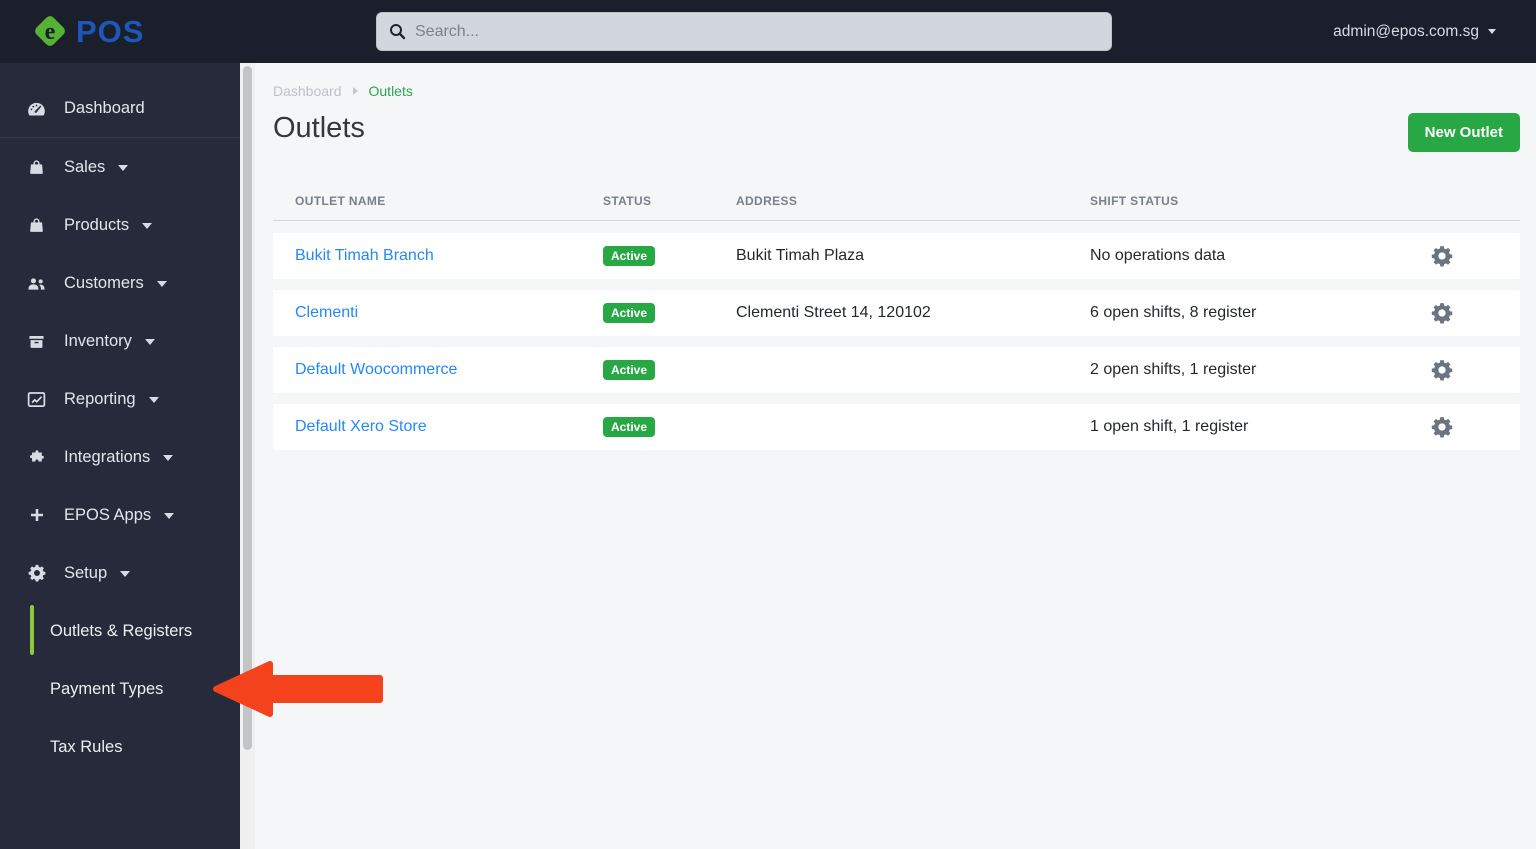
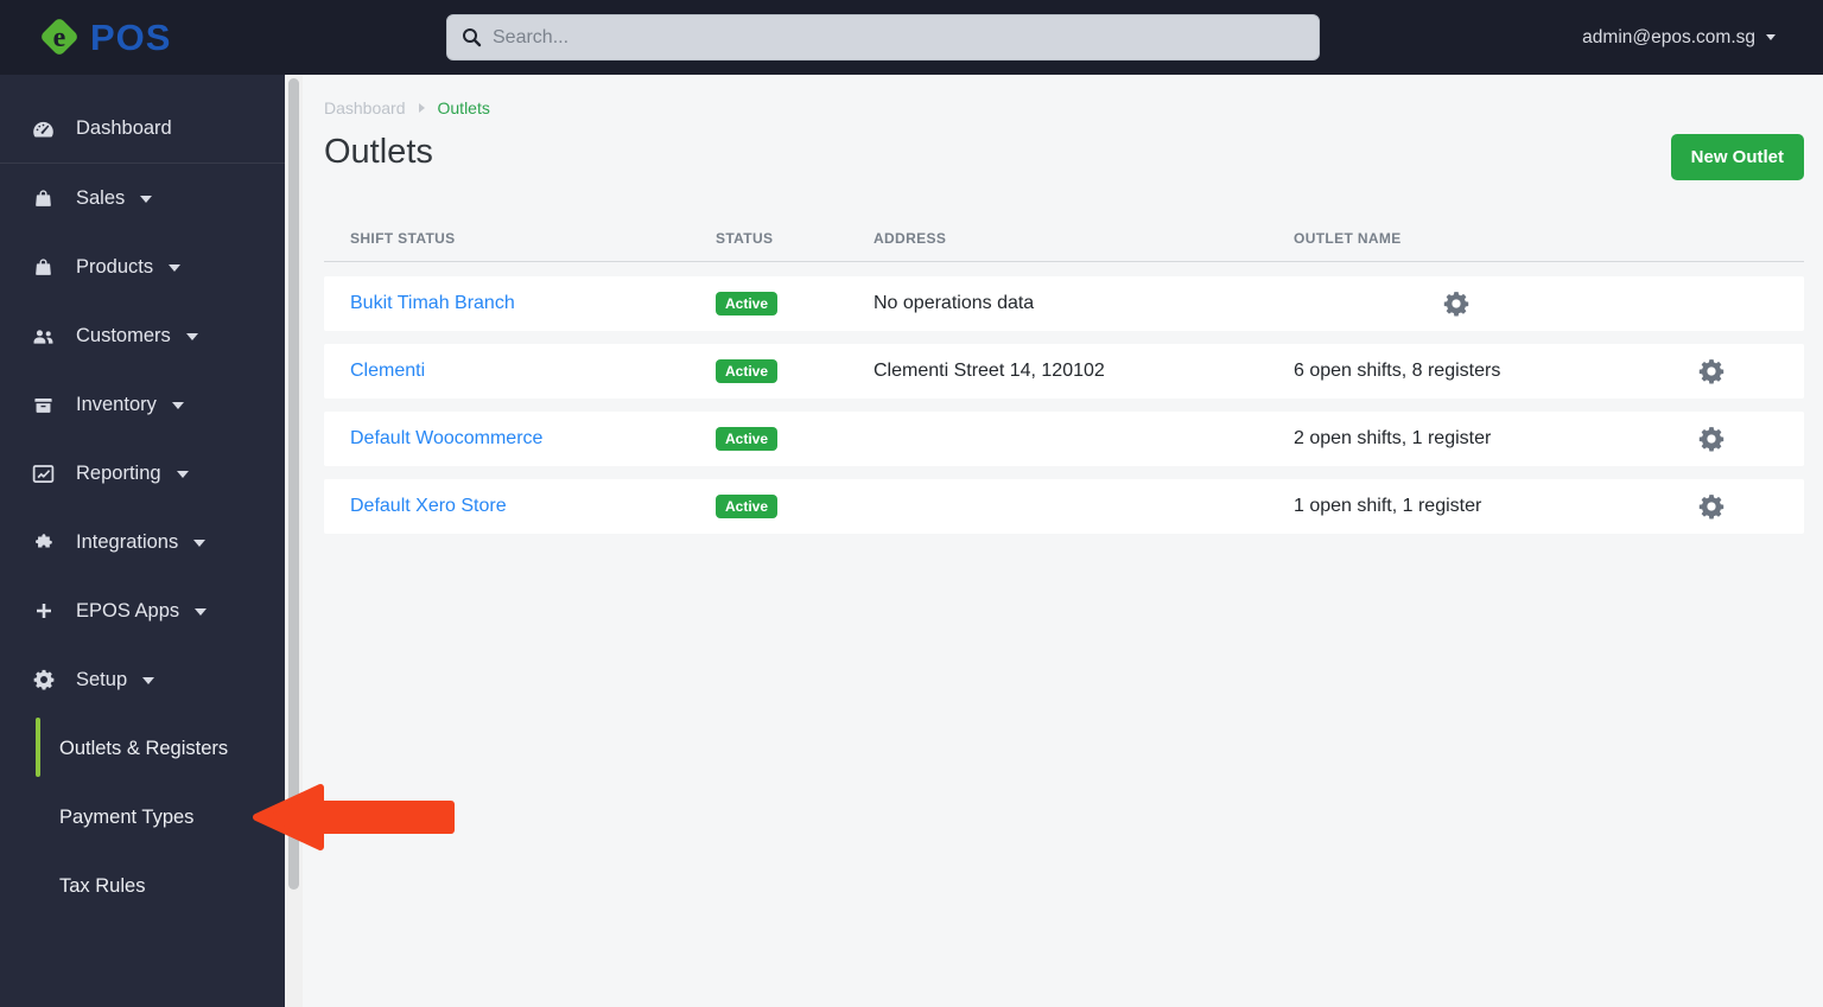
  e
  POS
  Search...
  admin@epos.com.sg
  Dashboard
  Sales
  Products
  Customers
  Inventory
  Reporting
  Integrations
  EPOS Apps
  Setup
  Outlets & Registers
  Payment Types
  Tax Rules
  Dashboard
  Outlets
  Outlets
  New Outlet
- OUTLET NAME
+ SHIFT STATUS
  STATUS
  ADDRESS
- SHIFT STATUS
+ OUTLET NAME
  Bukit Timah Branch
  Active
- Bukit Timah Plaza
  No operations data
  Clementi
  Active
  Clementi Street 14, 120102
- 6 open shifts, 8 register
+ 6 open shifts, 8 registers
  Default Woocommerce
  Active
  2 open shifts, 1 register
  Default Xero Store
  Active
  1 open shift, 1 register
